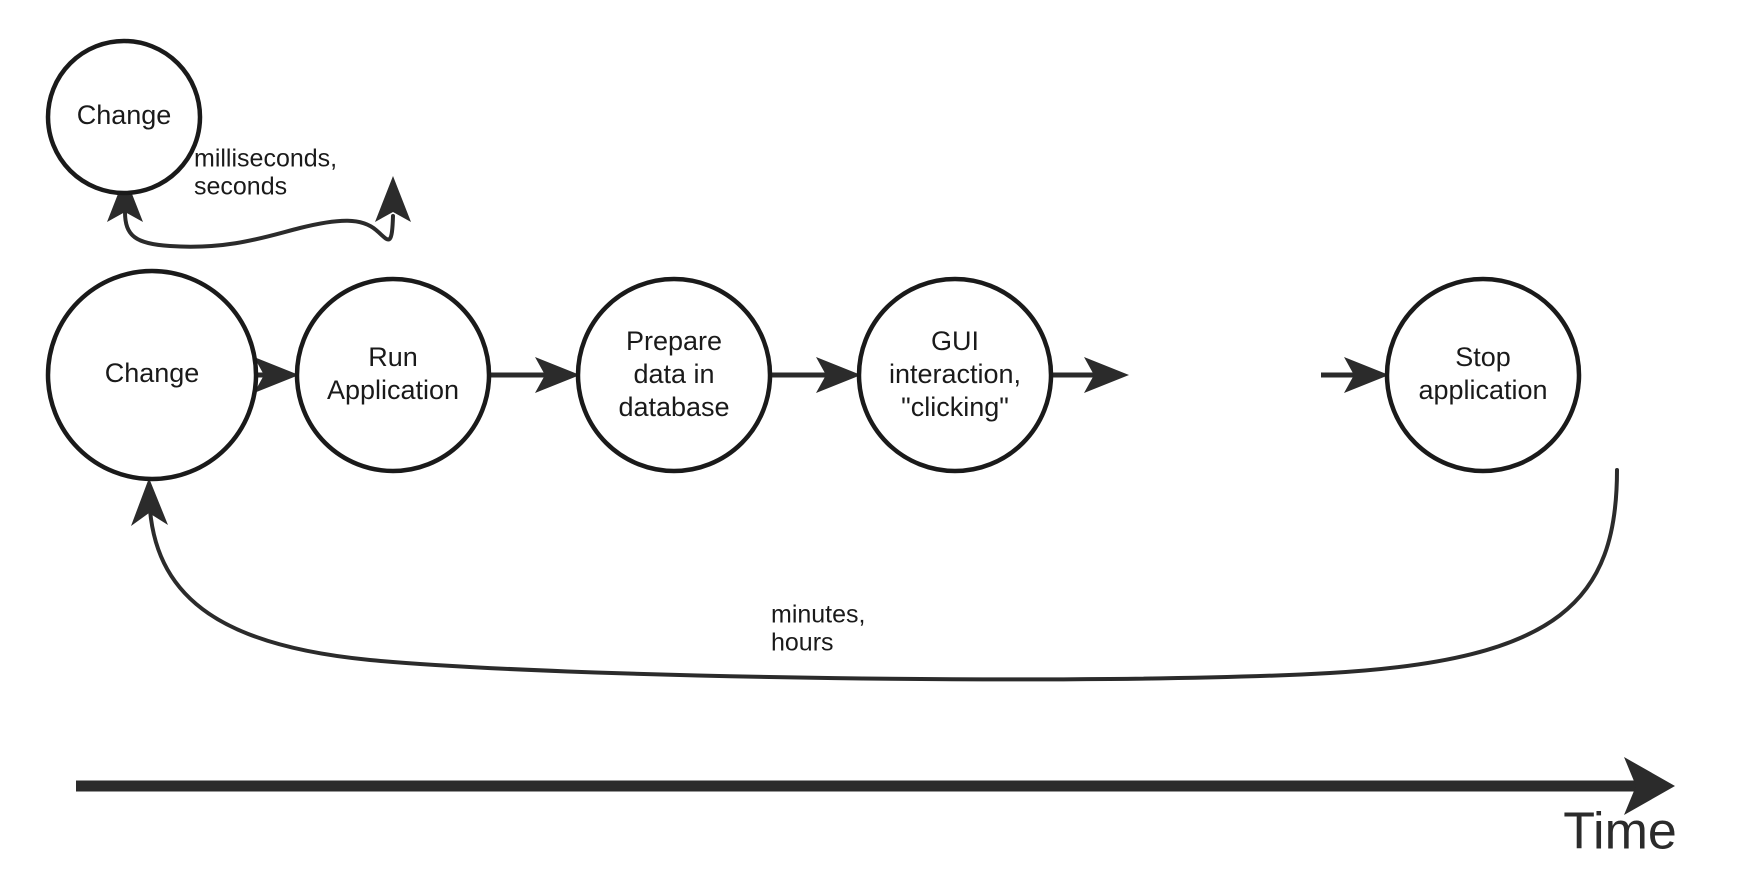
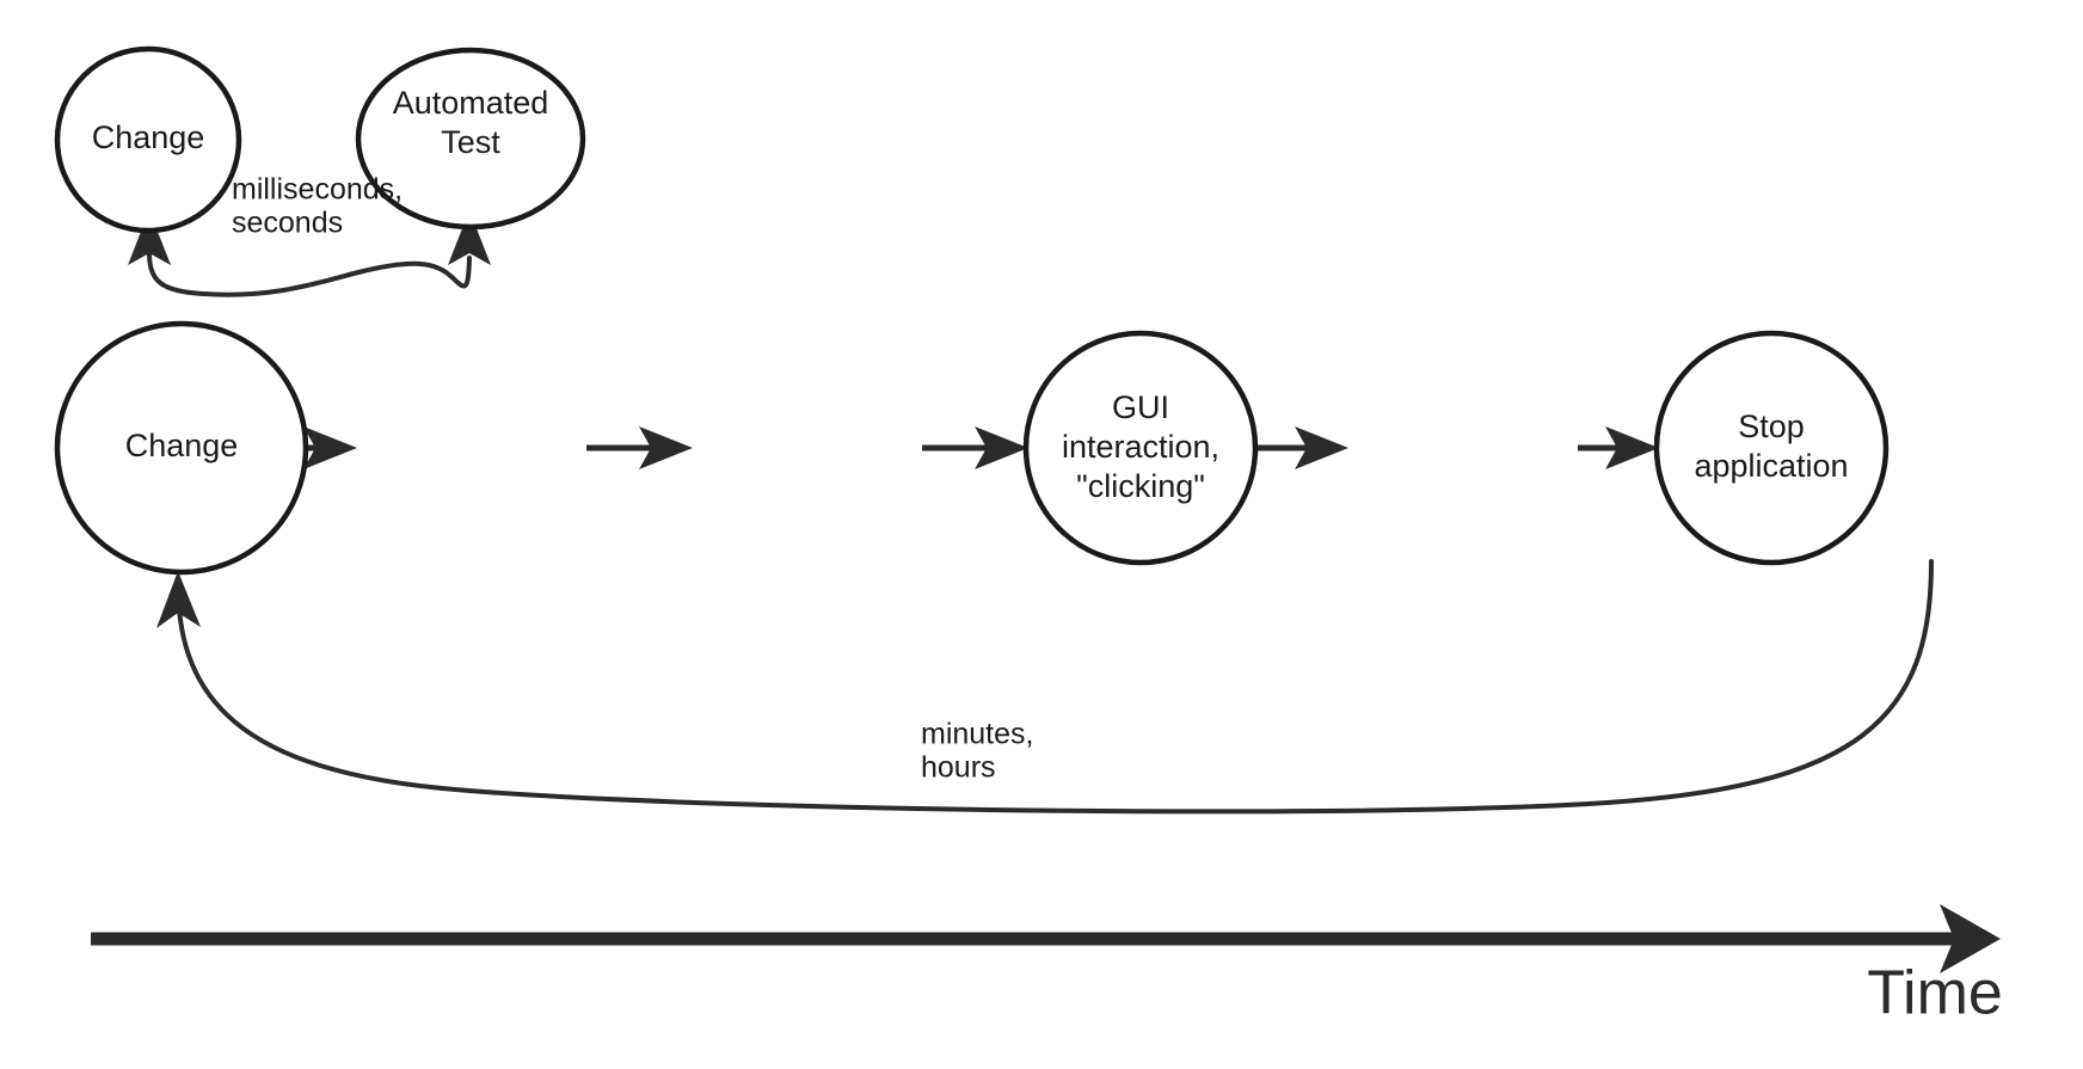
  Change
+ Automated
+ Test
  milliseconds,
  seconds
  Change
- Run
- Application
- Prepare
- data in
- database
  GUI
  interaction,
  "clicking"
  Stop
  application
  minutes,
  hours
  Time
